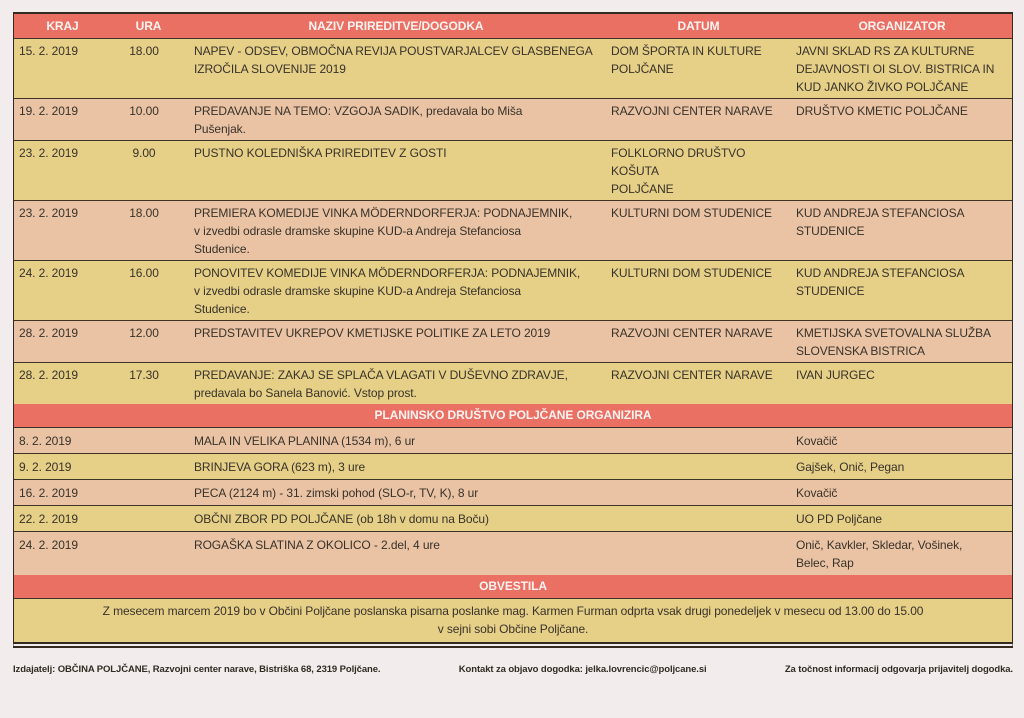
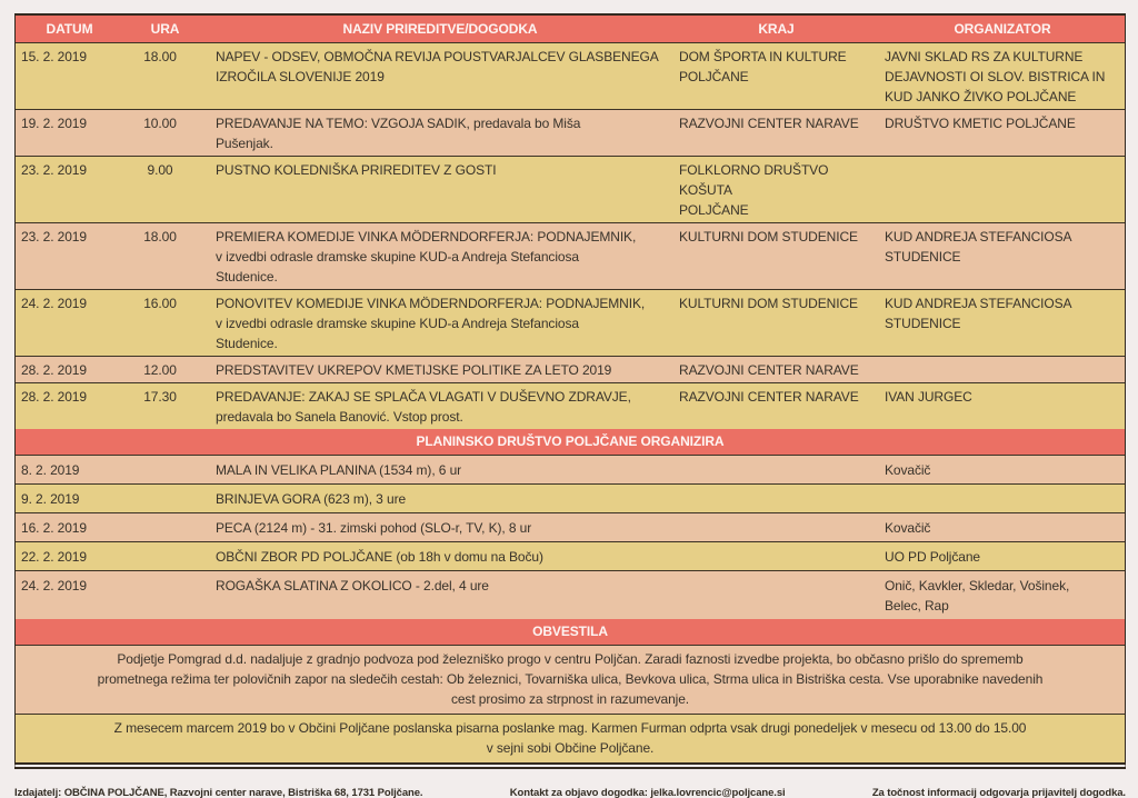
- KRAJ
+ DATUM
  URA
  NAZIV PRIREDITVE/DOGODKA
- DATUM
+ KRAJ
  ORGANIZATOR
  15. 2. 2019
  18.00
  NAPEV - ODSEV, OBMOČNA REVIJA POUSTVARJALCEV GLASBENEGA
  IZROČILA SLOVENIJE 2019
  DOM ŠPORTA IN KULTURE
  POLJČANE
  JAVNI SKLAD RS ZA KULTURNE
  DEJAVNOSTI OI SLOV. BISTRICA IN
  KUD JANKO ŽIVKO POLJČANE
  19. 2. 2019
  10.00
  PREDAVANJE NA TEMO: VZGOJA SADIK, predavala bo Miša
  Pušenjak.
  RAZVOJNI CENTER NARAVE
  DRUŠTVO KMETIC POLJČANE
  23. 2. 2019
  9.00
  PUSTNO KOLEDNIŠKA PRIREDITEV Z GOSTI
  FOLKLORNO DRUŠTVO KOŠUTA
  POLJČANE
  23. 2. 2019
  18.00
  PREMIERA KOMEDIJE VINKA MÖDERNDORFERJA: PODNAJEMNIK,
  v izvedbi odrasle dramske skupine KUD-a Andreja Stefanciosa
  Studenice.
  KULTURNI DOM STUDENICE
  KUD ANDREJA STEFANCIOSA
  STUDENICE
  24. 2. 2019
  16.00
  PONOVITEV KOMEDIJE VINKA MÖDERNDORFERJA: PODNAJEMNIK,
  v izvedbi odrasle dramske skupine KUD-a Andreja Stefanciosa
  Studenice.
  KULTURNI DOM STUDENICE
  KUD ANDREJA STEFANCIOSA
  STUDENICE
  28. 2. 2019
  12.00
  PREDSTAVITEV UKREPOV KMETIJSKE POLITIKE ZA LETO 2019
  RAZVOJNI CENTER NARAVE
- KMETIJSKA SVETOVALNA SLUŽBA
- SLOVENSKA BISTRICA
  28. 2. 2019
  17.30
  PREDAVANJE: ZAKAJ SE SPLAČA VLAGATI V DUŠEVNO ZDRAVJE,
  predavala bo Sanela Banović. Vstop prost.
  RAZVOJNI CENTER NARAVE
  IVAN JURGEC
  PLANINSKO DRUŠTVO POLJČANE ORGANIZIRA
  8. 2. 2019
  MALA IN VELIKA PLANINA (1534 m), 6 ur
  Kovačič
  9. 2. 2019
  BRINJEVA GORA (623 m), 3 ure
- Gajšek, Onič, Pegan
  16. 2. 2019
  PECA (2124 m) - 31. zimski pohod (SLO-r, TV, K), 8 ur
  Kovačič
  22. 2. 2019
  OBČNI ZBOR PD POLJČANE (ob 18h v domu na Boču)
  UO PD Poljčane
  24. 2. 2019
  ROGAŠKA SLATINA Z OKOLICO - 2.del, 4 ure
  Onič, Kavkler, Skledar, Vošinek,
  Belec, Rap
  OBVESTILA
+ Podjetje Pomgrad d.d. nadaljuje z gradnjo podvoza pod železniško progo v centru Poljčan. Zaradi faznosti izvedbe projekta, bo občasno prišlo do sprememb
+ prometnega režima ter polovičnih zapor na sledečih cestah: Ob železnici, Tovarniška ulica, Bevkova ulica, Strma ulica in Bistriška cesta. Vse uporabnike navedenih
+ cest prosimo za strpnost in razumevanje.
  Z mesecem marcem 2019 bo v Občini Poljčane poslanska pisarna poslanke mag. Karmen Furman odprta vsak drugi ponedeljek v mesecu od 13.00 do 15.00
  v sejni sobi Občine Poljčane.
- Izdajatelj: OBČINA POLJČANE, Razvojni center narave, Bistriška 68, 2319 Poljčane.
+ Izdajatelj: OBČINA POLJČANE, Razvojni center narave, Bistriška 68, 1731 Poljčane.
  Kontakt za objavo dogodka: jelka.lovrencic@poljcane.si
  Za točnost informacij odgovarja prijavitelj dogodka.
